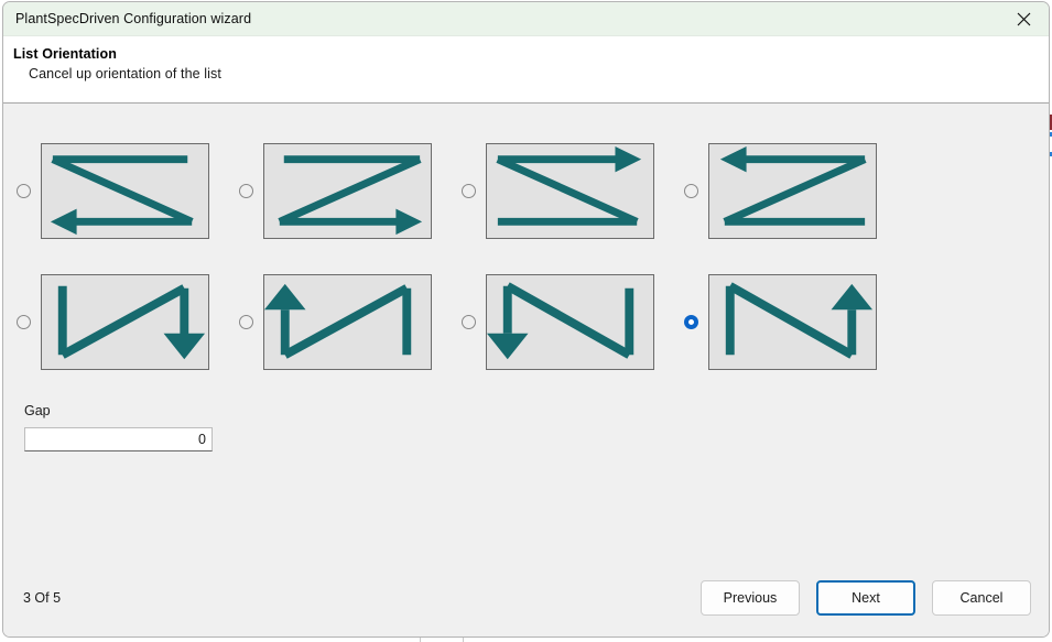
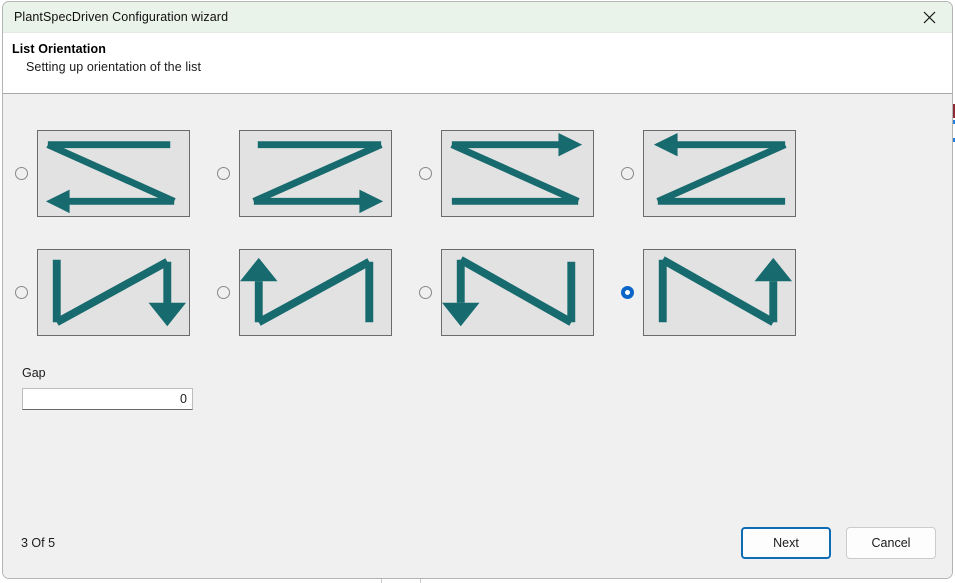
  PlantSpecDriven Configuration wizard
  List Orientation
- Cancel up orientation of the list
+ Setting up orientation of the list
  Gap
  0
  3 Of 5
- Previous
  Next
  Cancel
